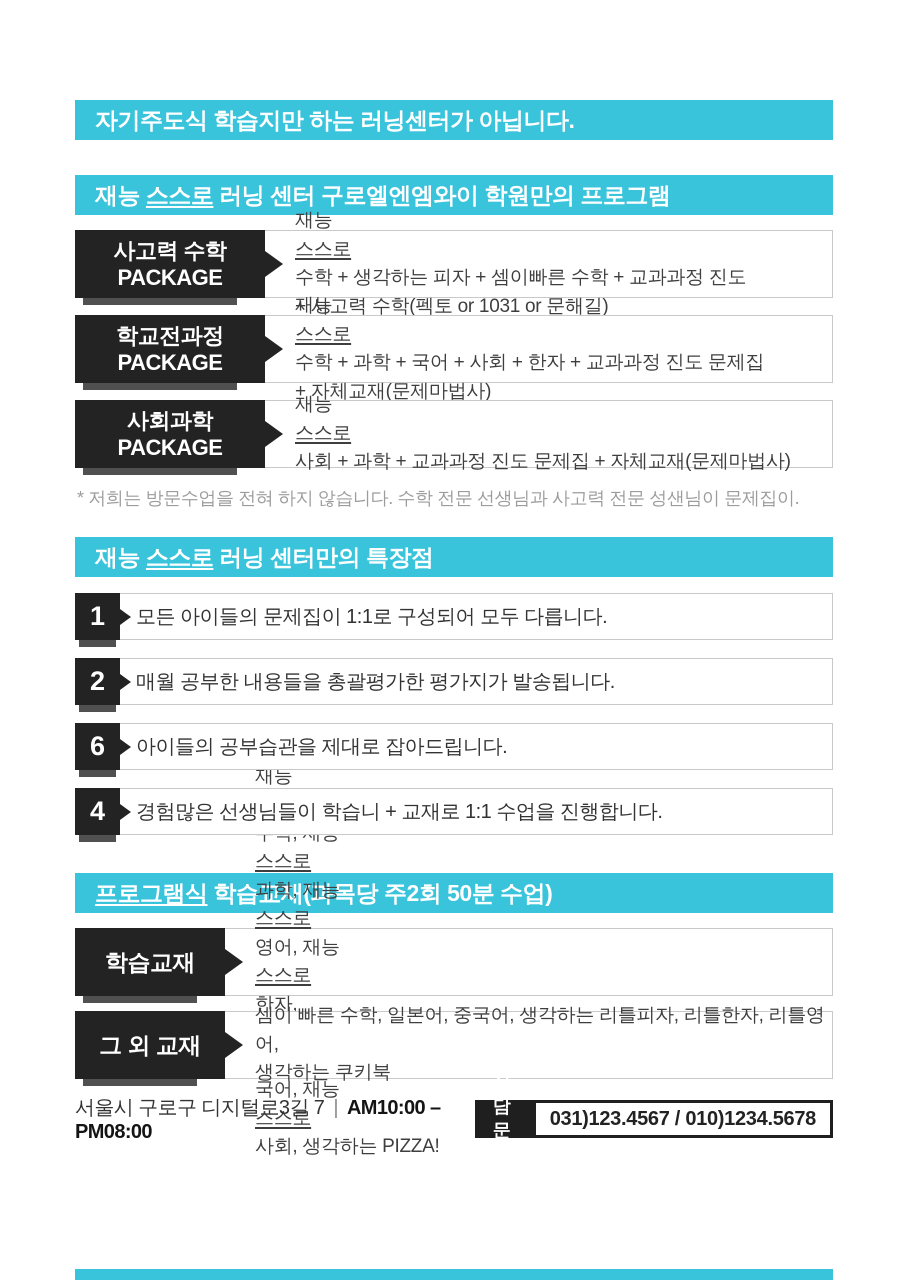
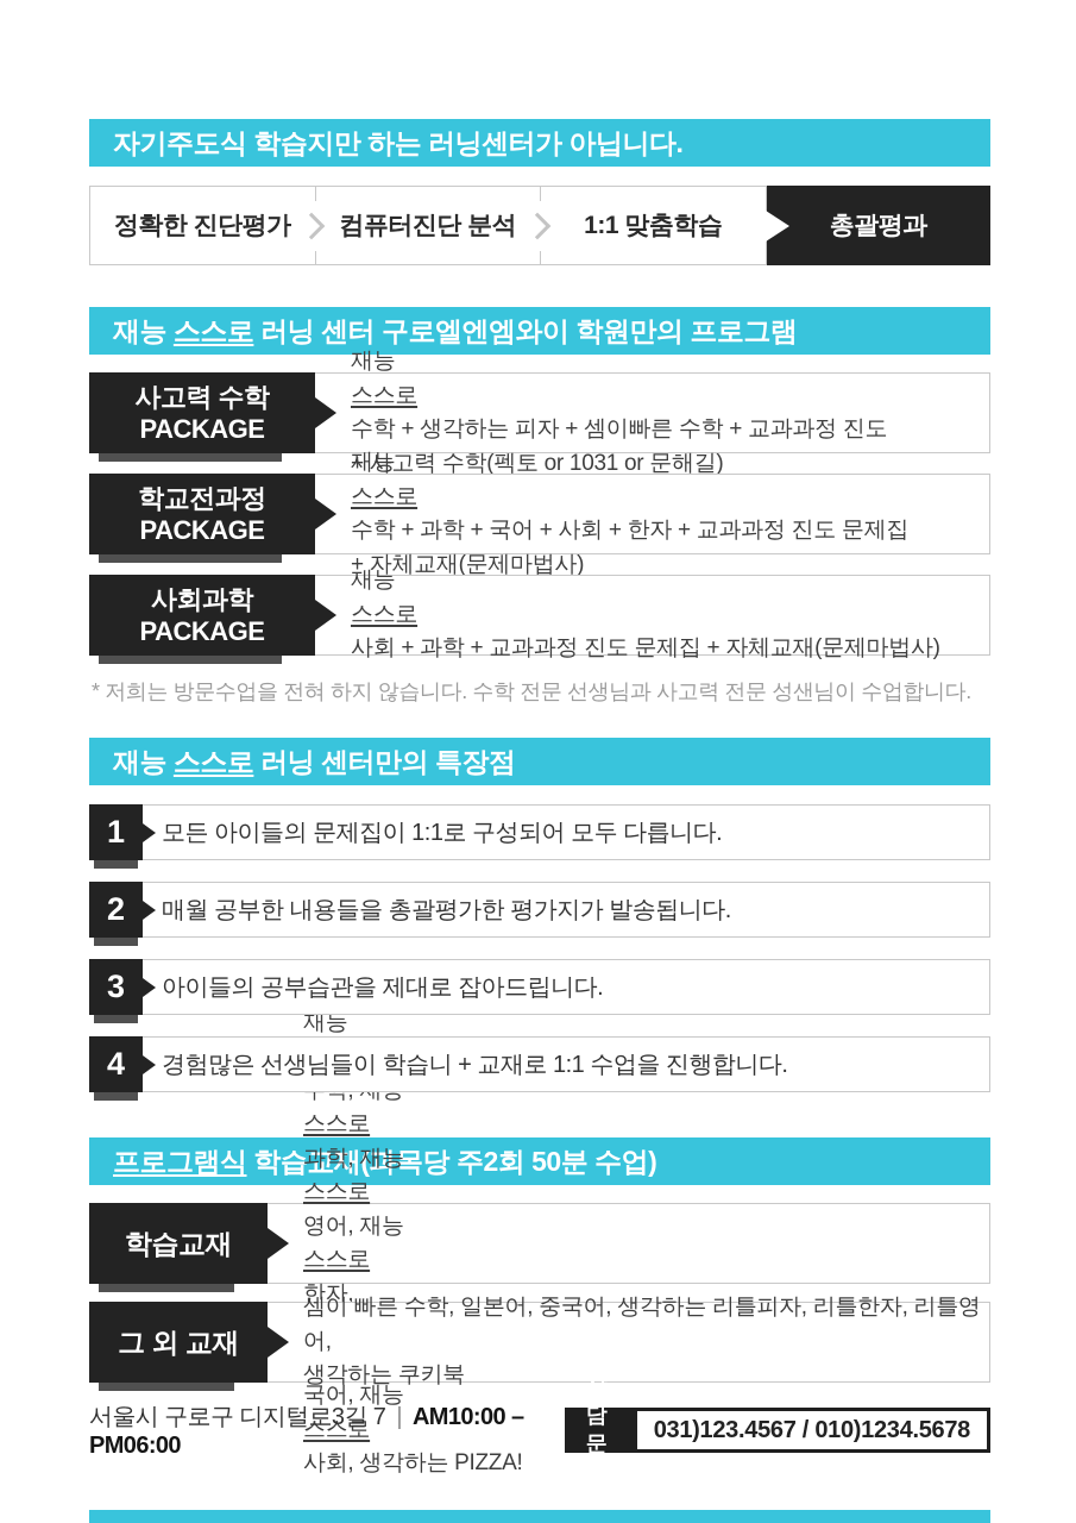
  자기주도식 학습지만 하는 러닝센터가 아닙니다.
+ 정확한 진단평가
+ 컴퓨터진단 분석
+ 1:1 맞춤학습
+ 총괄평과
  재능 스스로 러닝 센터 구로엘엔엠와이 학원만의 프로그램
  사고력 수학
  PACKAGE
  재능
  스스로
  수학 + 생각하는 피자 + 셈이빠른 수학 + 교과과정 진도
  학교전과정
  PACKAGE
  재능
  스스로
  수학 + 과학 + 국어 + 사회 + 한자 + 교과과정 진도 문제집
  사회과학
  PACKAGE
  재능
  스스로
  사회 + 과학 + 교과과정 진도 문제집 + 자체교재(문제마법사)
- * 저희는 방문수업을 전혀 하지 않습니다. 수학 전문 선생님과 사고력 전문 성샌님이 문제집이.
+ * 저희는 방문수업을 전혀 하지 않습니다. 수학 전문 선생님과 사고력 전문 성샌님이 수업합니다.
  재능 스스로 러닝 센터만의 특장점
  1
  모든 아이들의 문제집이 1:1로 구성되어 모두 다릅니다.
  2
  매월 공부한 내용들을 총괄평가한 평가지가 발송됩니다.
- 6
+ 3
  아이들의 공부습관을 제대로 잡아드립니다.
  4
  경험많은 선생님들이 학습니 + 교재로 1:1 수업을 진행합니다.
  프로그램식 학습교재(과목당 주2회 50분 수업)
  학습교재
  재능
  스스로
  과학, 재능
  스스로
  영어, 재능
  스스로
  국어, 재능
  스스로
  사회, 생각하는 PIZZA!
  그 외 교재
  셈이 빠른 수학, 일본어, 중국어, 생각하는 리틀피자, 리틀한자, 리틀영어,
  생각하는 쿠키북
- 서울시 구로구 디지털로3길 7 | AM10:00 – PM08:00
+ 서울시 구로구 디지털로3길 7 | AM10:00 – PM06:00
  상담문
  031)123.4567 / 010)1234.5678
